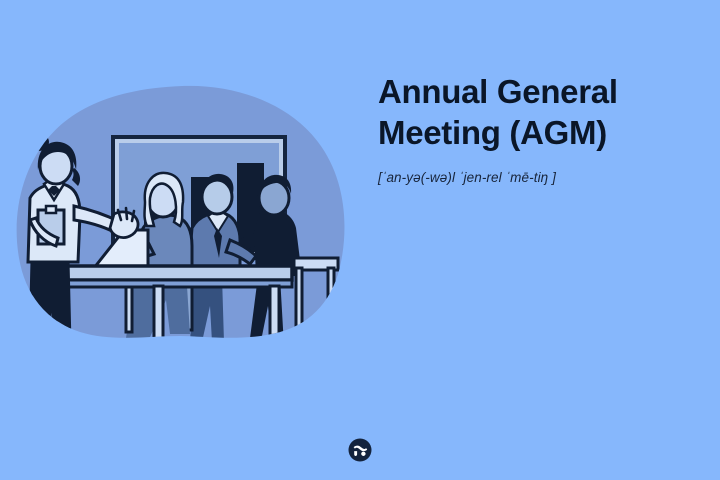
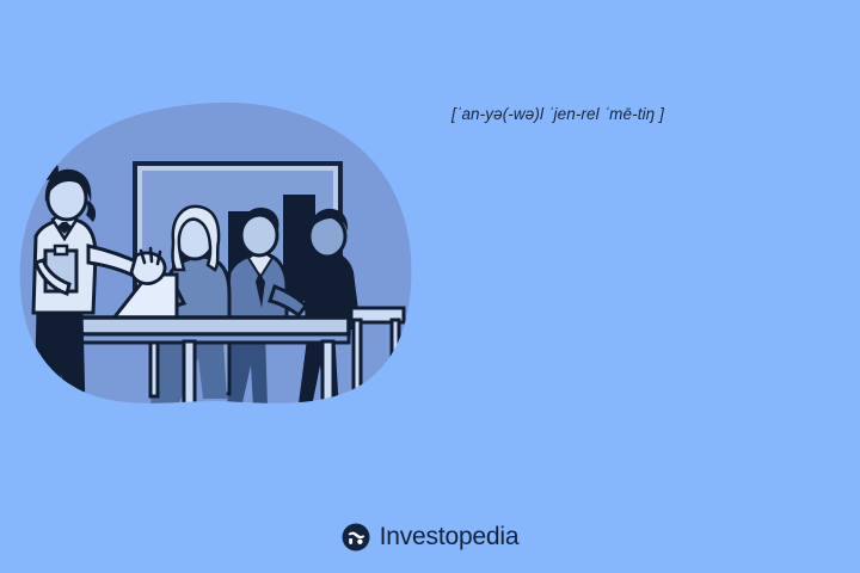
- Annual General Meeting (AGM)
  [ˈan-yə(-wə)l ˈjen-rel ˈmē-tiŋ ]
+ Investopedia
